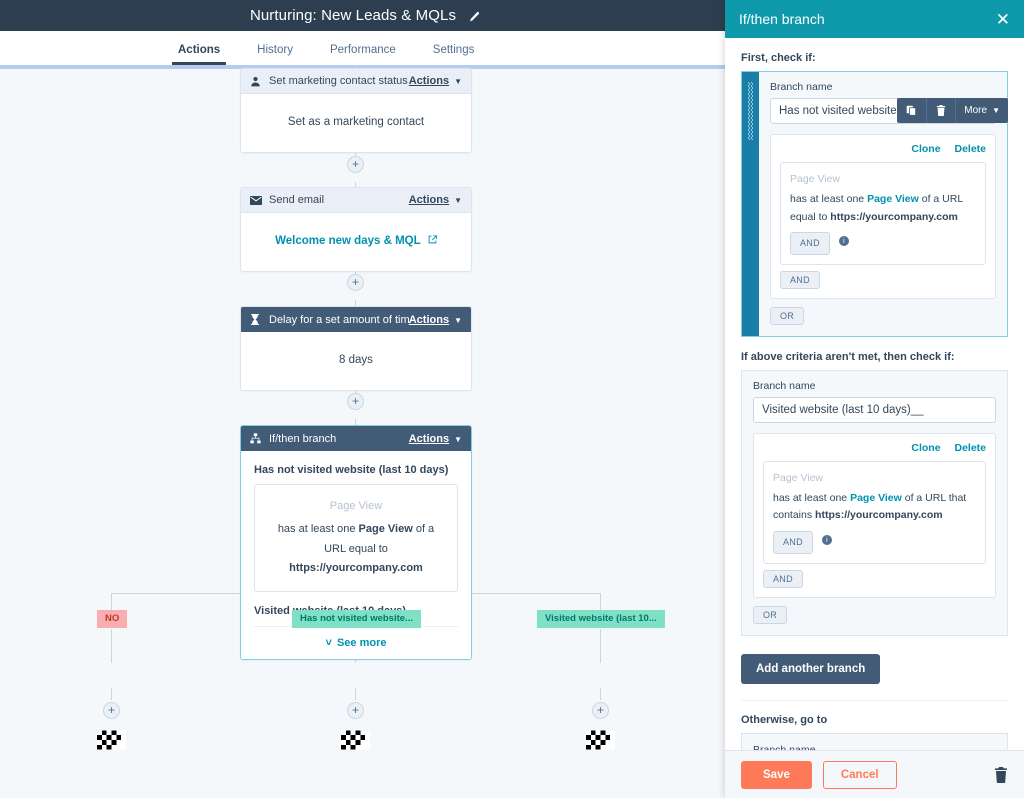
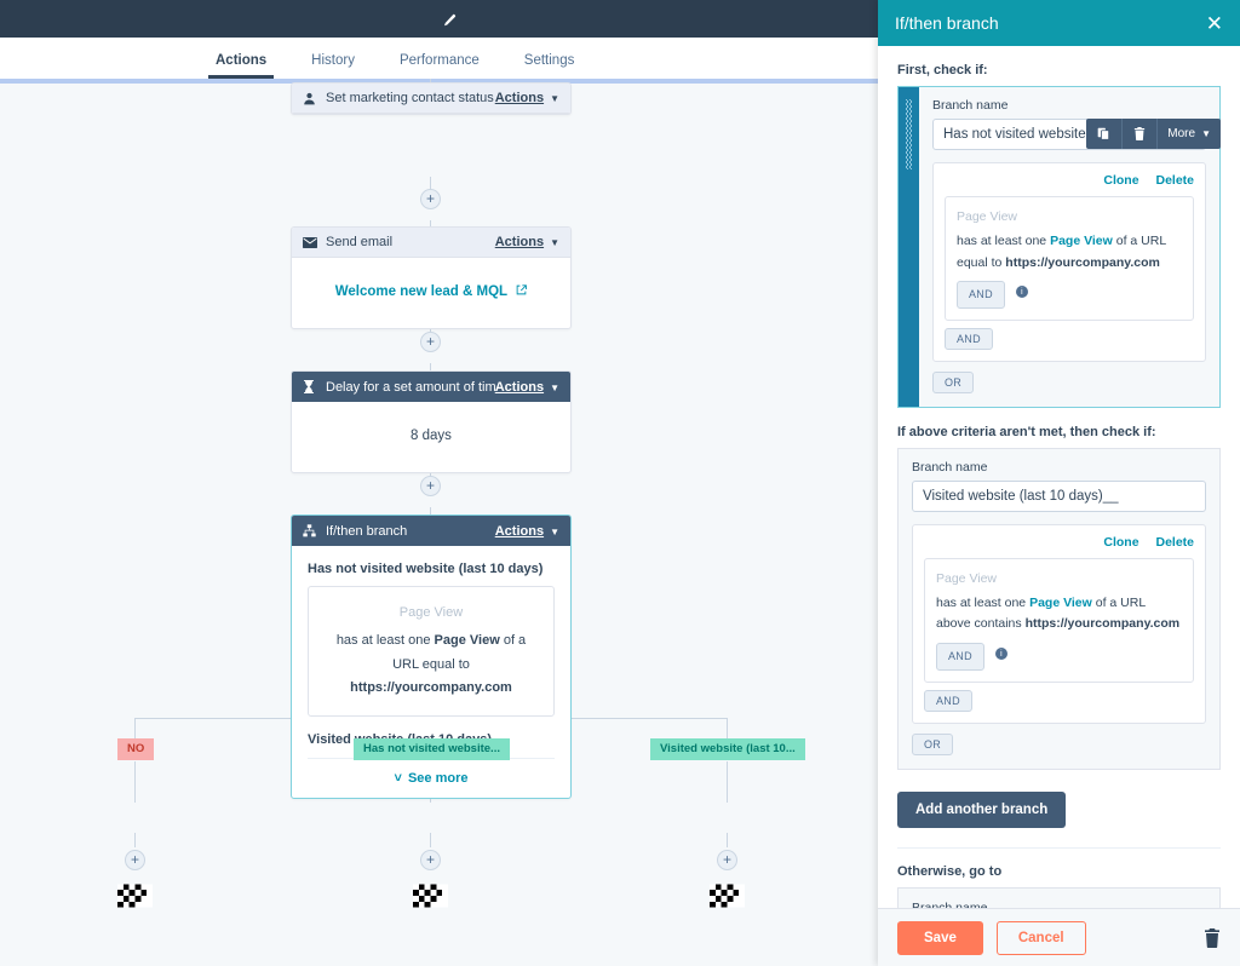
- Nurturing: New Leads & MQLs
  Actions
  History
  Performance
  Settings
  +
  +
  +
  +
  +
  +
  Set marketing contact status
  Actions ▼
- Set as a marketing contact
  Send email
  Actions ▼
- Welcome new days & MQL
+ Welcome new lead & MQL
  Delay for a set amount of tim
  Actions ▼
  8 days
  If/then branch
  Actions ▼
  Has not visited website (last 10 days)
  Page View
  has at least one Page View of a URL equal to https://yourcompany.com
  ˅ See more
  NO
  Has not visited website...
  Visited website (last 10...
  If/then branch
  ✕
  First, check if:
  More
  ▼
  Branch name
  Clone Delete
  Page View
  has at least one Page View of a URL equal to https://yourcompany.com
  AND i
  AND
  OR
  If above criteria aren't met, then check if:
  Branch name
  Visited website (last 10 days)__
  Clone Delete
  Page View
- has at least one Page View of a URL that contains https://yourcompany.com
+ has at least one Page View of a URL above contains https://yourcompany.com
  AND i
  AND
  OR
  Add another branch
  Otherwise, go to
  Save
  Cancel
